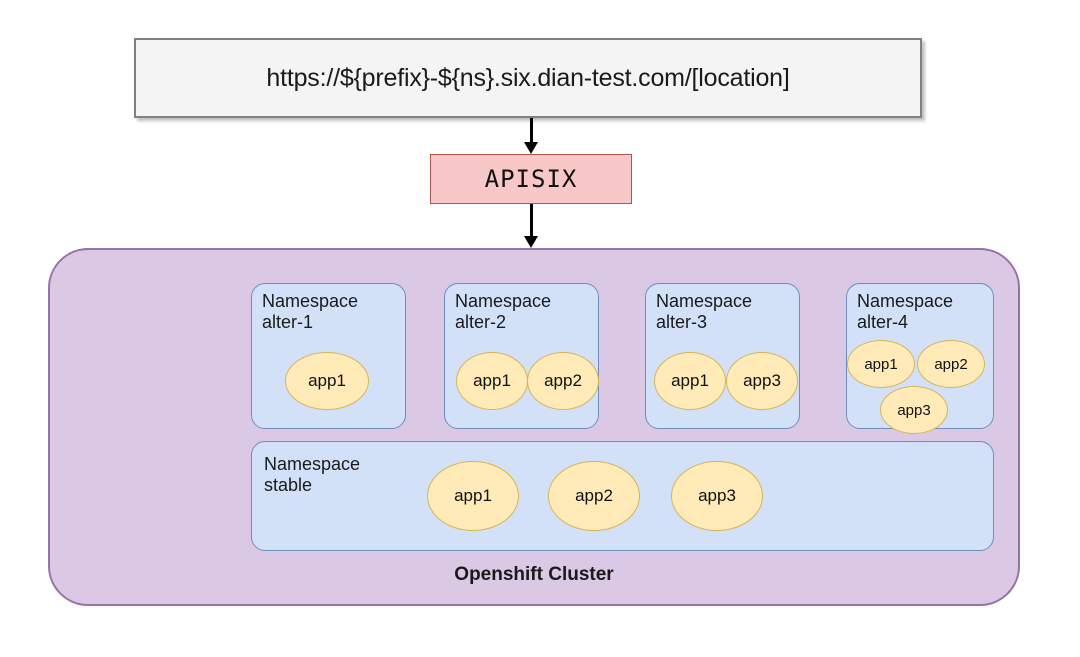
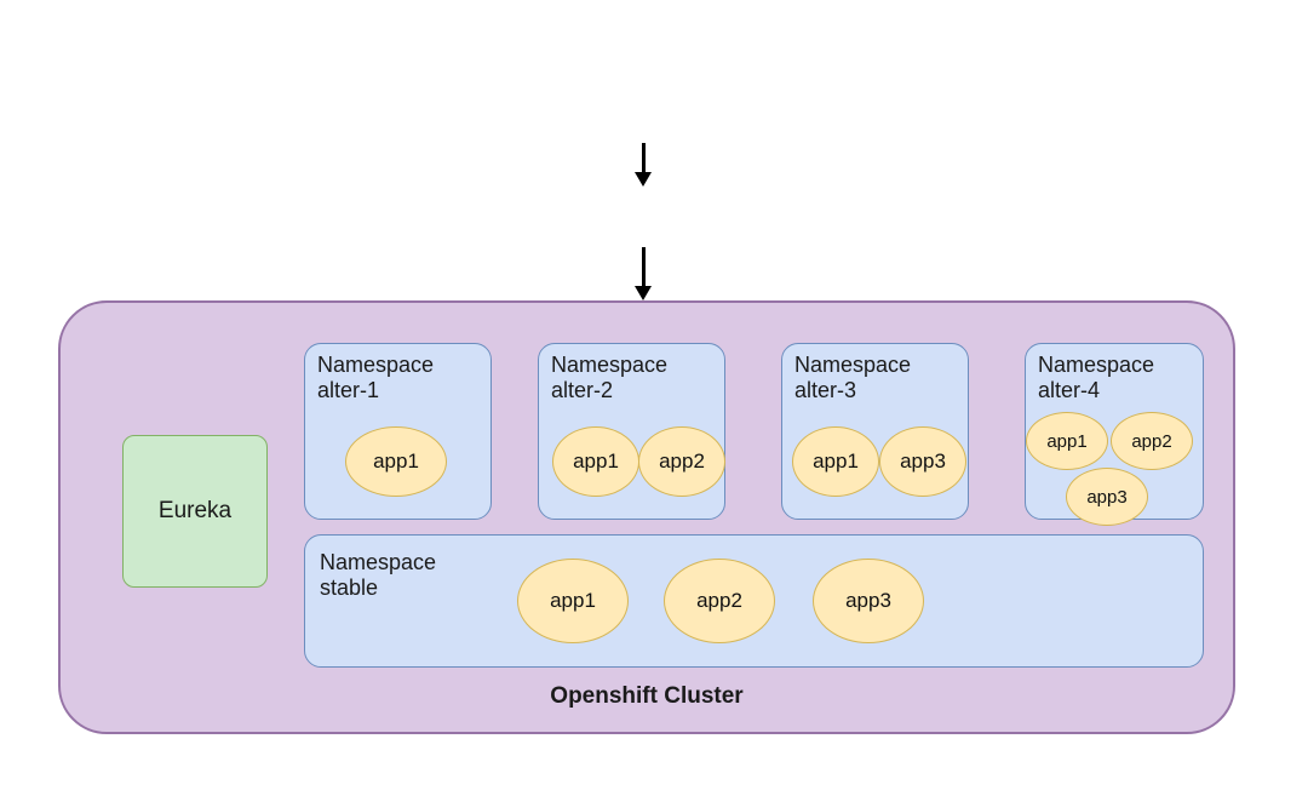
- https://${prefix}-${ns}.six.dian-test.com/[location]
- APISIX
  Openshift Cluster
+ Eureka
  Namespace
  alter-1
  app1
  Namespace
  alter-2
  app1
  app2
  Namespace
  alter-3
  app1
  app3
  Namespace
  alter-4
  app1
  app2
  app3
  Namespace
  stable
  app1
  app2
  app3
